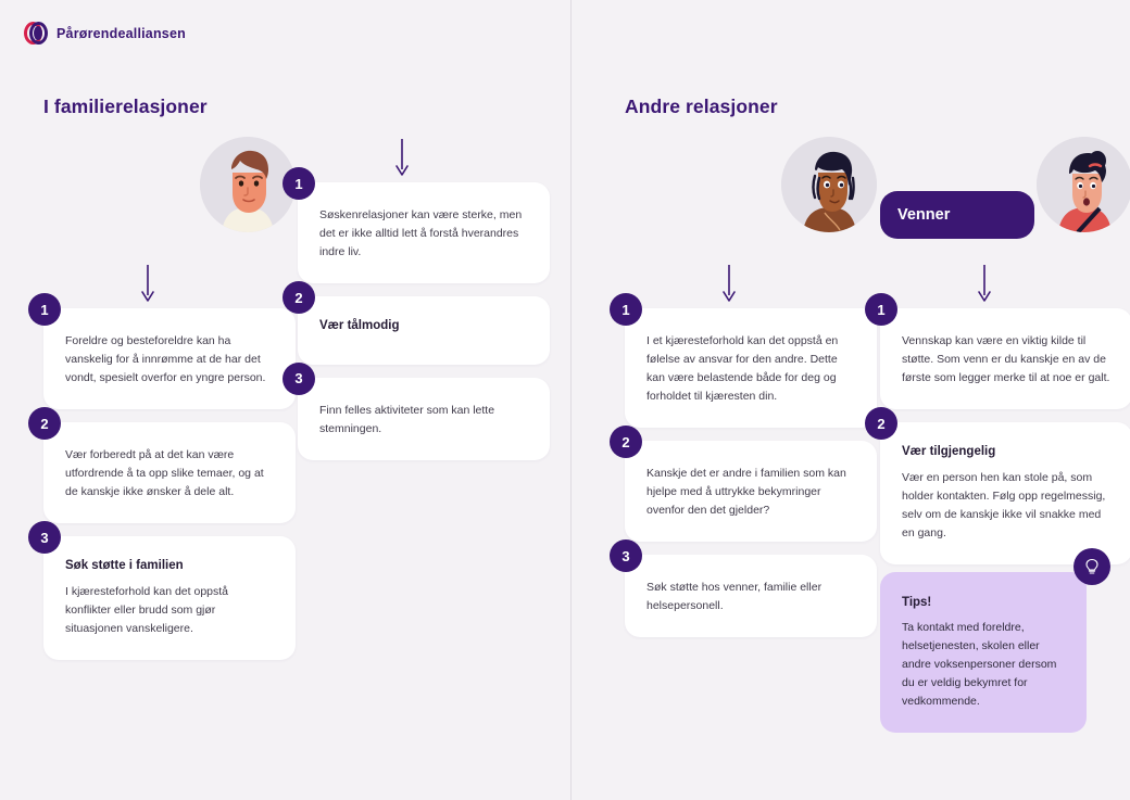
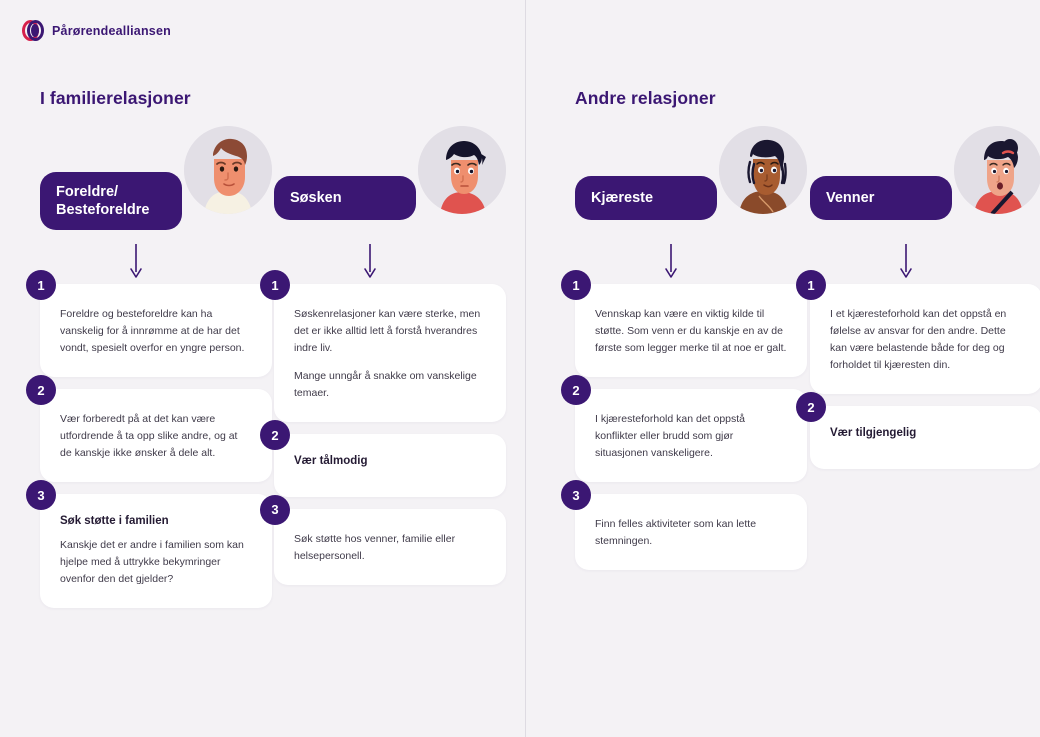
  Pårørendealliansen
  I familierelasjoner
  Andre relasjoner
+ Foreldre/
+ Besteforeldre
  1
  Foreldre og besteforeldre kan ha vanskelig for å innrømme at de har det vondt, spesielt overfor en yngre person.
  2
- Vær forberedt på at det kan være utfordrende å ta opp slike temaer, og at de kanskje ikke ønsker å dele alt.
+ Vær forberedt på at det kan være utfordrende å ta opp slike andre, og at de kanskje ikke ønsker å dele alt.
  3
  Søk støtte i familien
- I kjæresteforhold kan det oppstå konflikter eller brudd som gjør situasjonen vanskeligere.
+ Kanskje det er andre i familien som kan hjelpe med å uttrykke bekymringer ovenfor den det gjelder?
+ Søsken
  1
  Søskenrelasjoner kan være sterke, men det er ikke alltid lett å forstå hverandres indre liv.
+ Mange unngår å snakke om vanskelige temaer.
  2
  Vær tålmodig
  3
- Finn felles aktiviteter som kan lette stemningen.
+ Søk støtte hos venner, familie eller helsepersonell.
+ Kjæreste
  1
- I et kjæresteforhold kan det oppstå en følelse av ansvar for den andre. Dette kan være belastende både for deg og forholdet til kjæresten din.
+ Vennskap kan være en viktig kilde til støtte. Som venn er du kanskje en av de første som legger merke til at noe er galt.
  2
- Kanskje det er andre i familien som kan hjelpe med å uttrykke bekymringer ovenfor den det gjelder?
+ I kjæresteforhold kan det oppstå konflikter eller brudd som gjør situasjonen vanskeligere.
  3
- Søk støtte hos venner, familie eller helsepersonell.
+ Finn felles aktiviteter som kan lette stemningen.
  Venner
  1
- Vennskap kan være en viktig kilde til støtte. Som venn er du kanskje en av de første som legger merke til at noe er galt.
+ I et kjæresteforhold kan det oppstå en følelse av ansvar for den andre. Dette kan være belastende både for deg og forholdet til kjæresten din.
  2
  Vær tilgjengelig
- Vær en person hen kan stole på, som holder kontakten. Følg opp regelmessig, selv om de kanskje ikke vil snakke med en gang.
- Tips!
- Ta kontakt med foreldre, helsetjenesten, skolen eller andre voksenpersoner dersom du er veldig bekymret for vedkommende.
